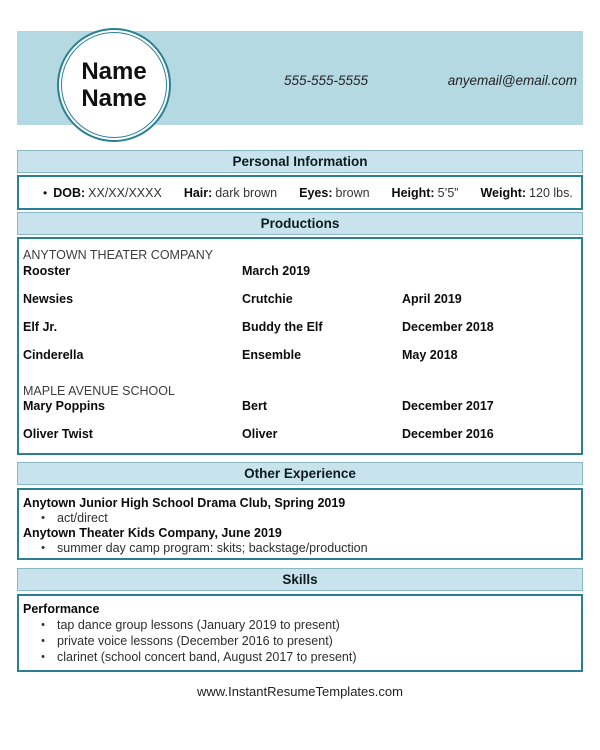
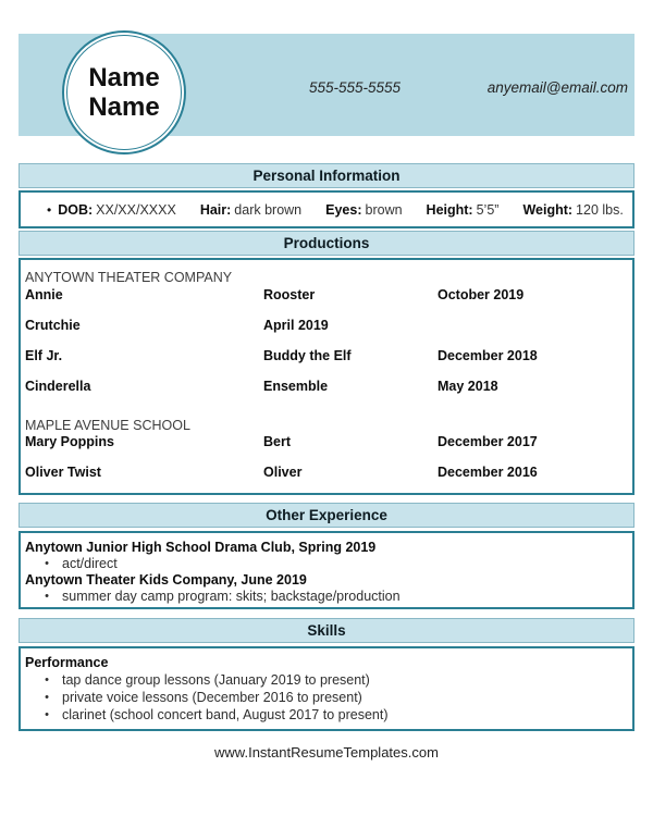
  Name
  Name
  555-555-5555
  anyemail@email.com
  Personal Information
  •
  DOB: XX/XX/XXXX
  Hair: dark brown
  Eyes: brown
  Height: 5’5”
  Weight: 120 lbs.
  Productions
  ANYTOWN THEATER COMPANY
+ Annie
  Rooster
- March 2019
+ October 2019
- Newsies
  Crutchie
  April 2019
  Elf Jr.
  Buddy the Elf
  December 2018
  Cinderella
  Ensemble
  May 2018
  MAPLE AVENUE SCHOOL
  Mary Poppins
  Bert
  December 2017
  Oliver Twist
  Oliver
  December 2016
  Other Experience
  Anytown Junior High School Drama Club, Spring 2019
  •
  act/direct
  Anytown Theater Kids Company, June 2019
  •
  summer day camp program: skits; backstage/production
  Skills
  Performance
  •
  tap dance group lessons (January 2019 to present)
  •
  private voice lessons (December 2016 to present)
  •
  clarinet (school concert band, August 2017 to present)
  www.InstantResumeTemplates.com
